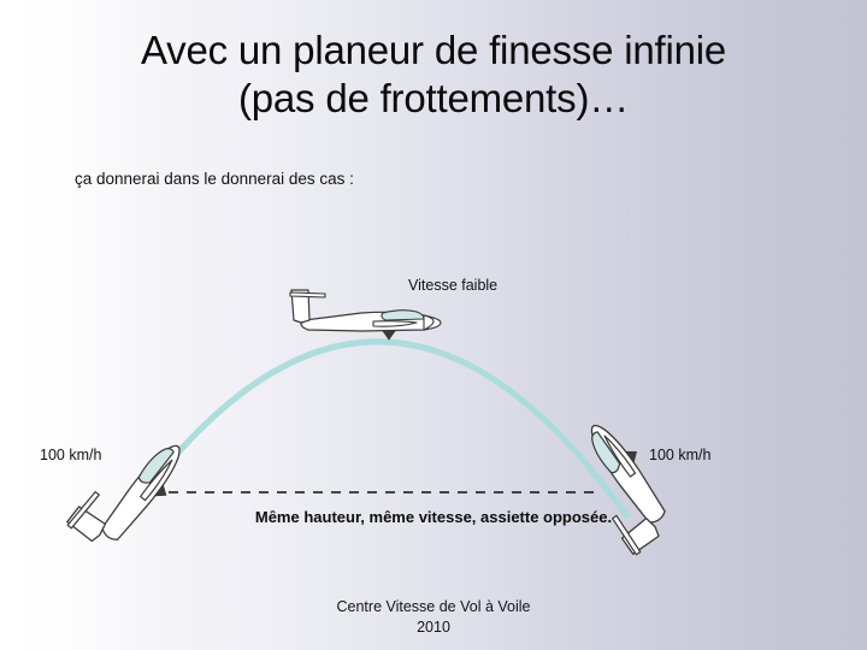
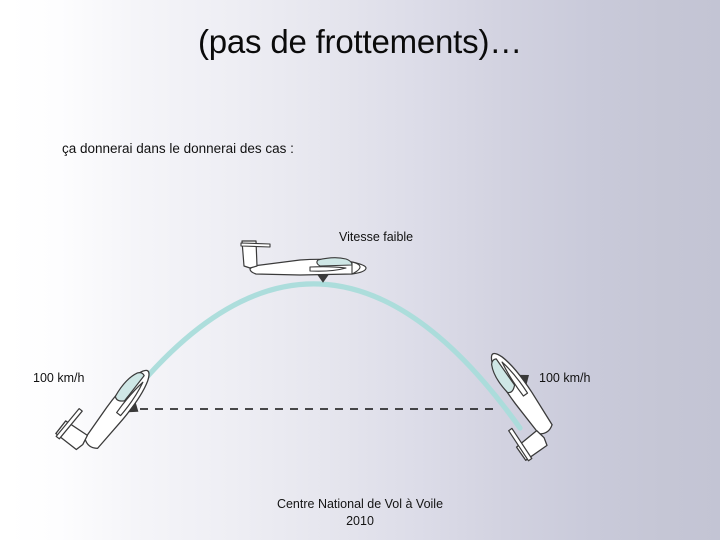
- Avec un planeur de finesse infinie
  (pas de frottements)…
  ça donnerai dans le donnerai des cas :
  Vitesse faible
  100 km/h
  100 km/h
- Même hauteur, même vitesse, assiette opposée.
- Centre Vitesse de Vol à Voile
+ Centre National de Vol à Voile
  2010
